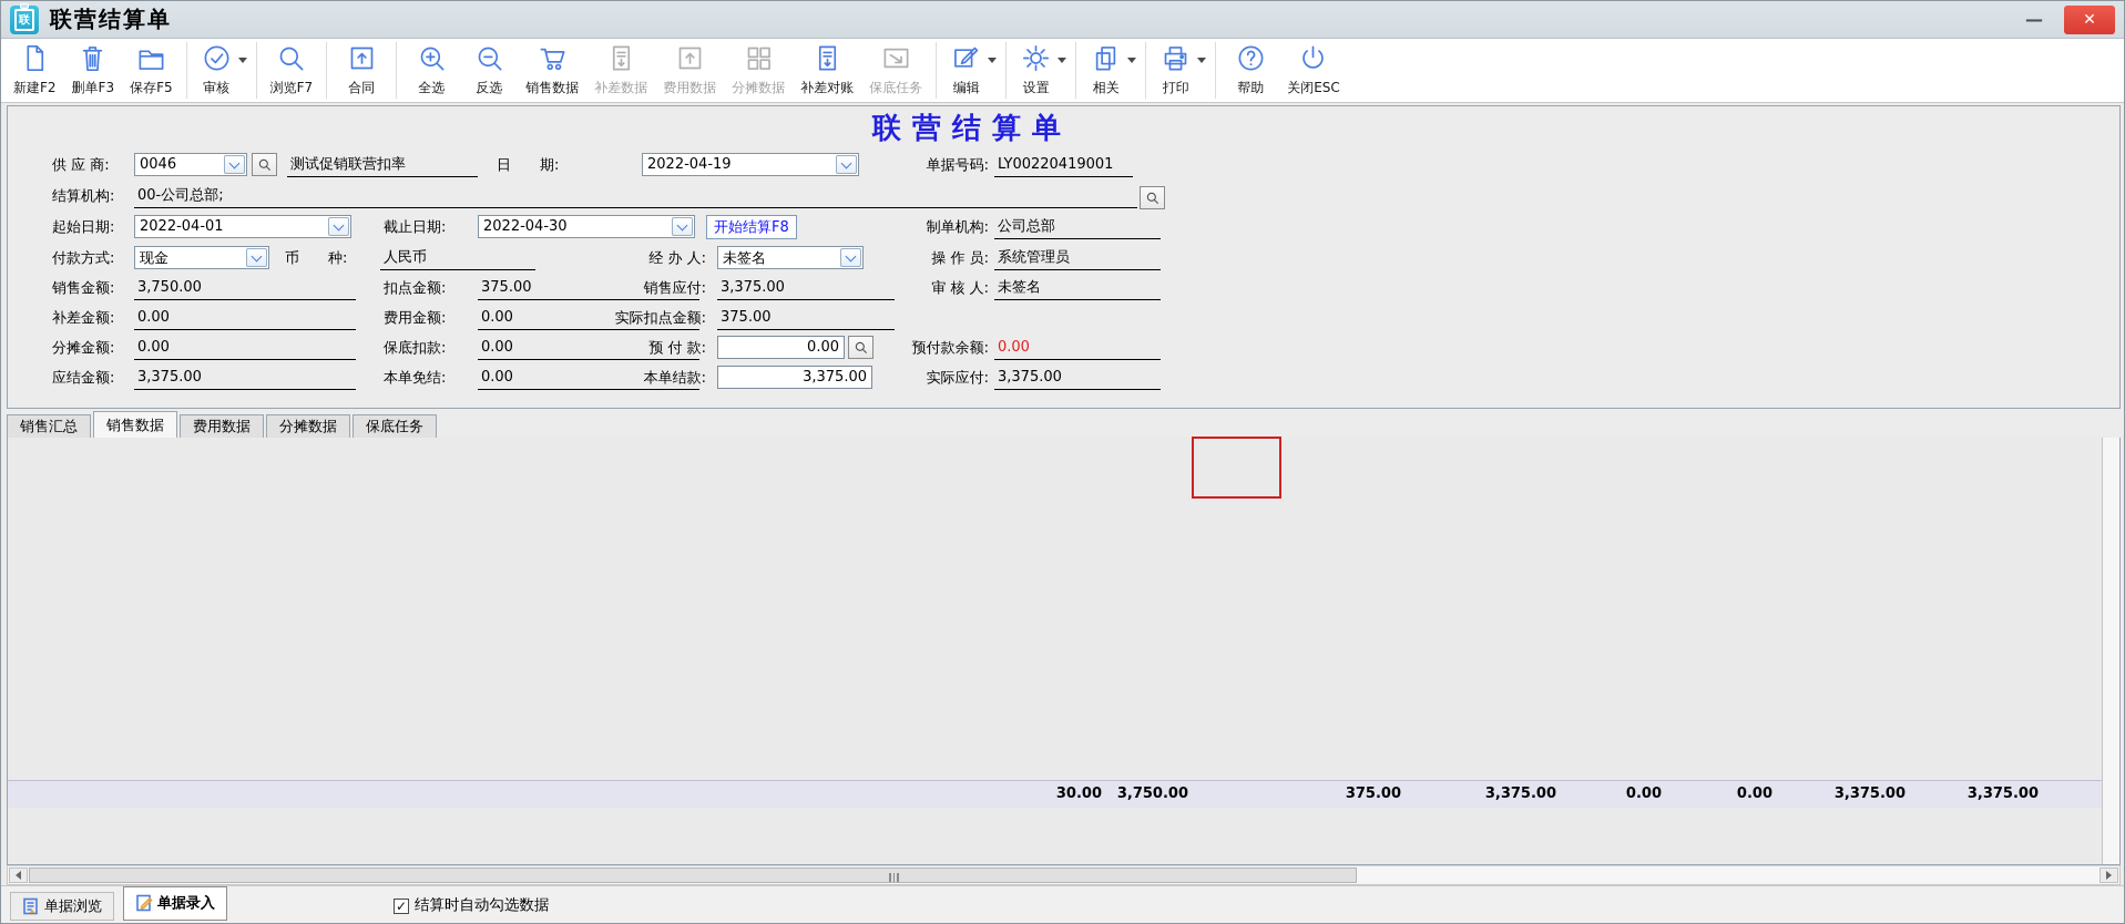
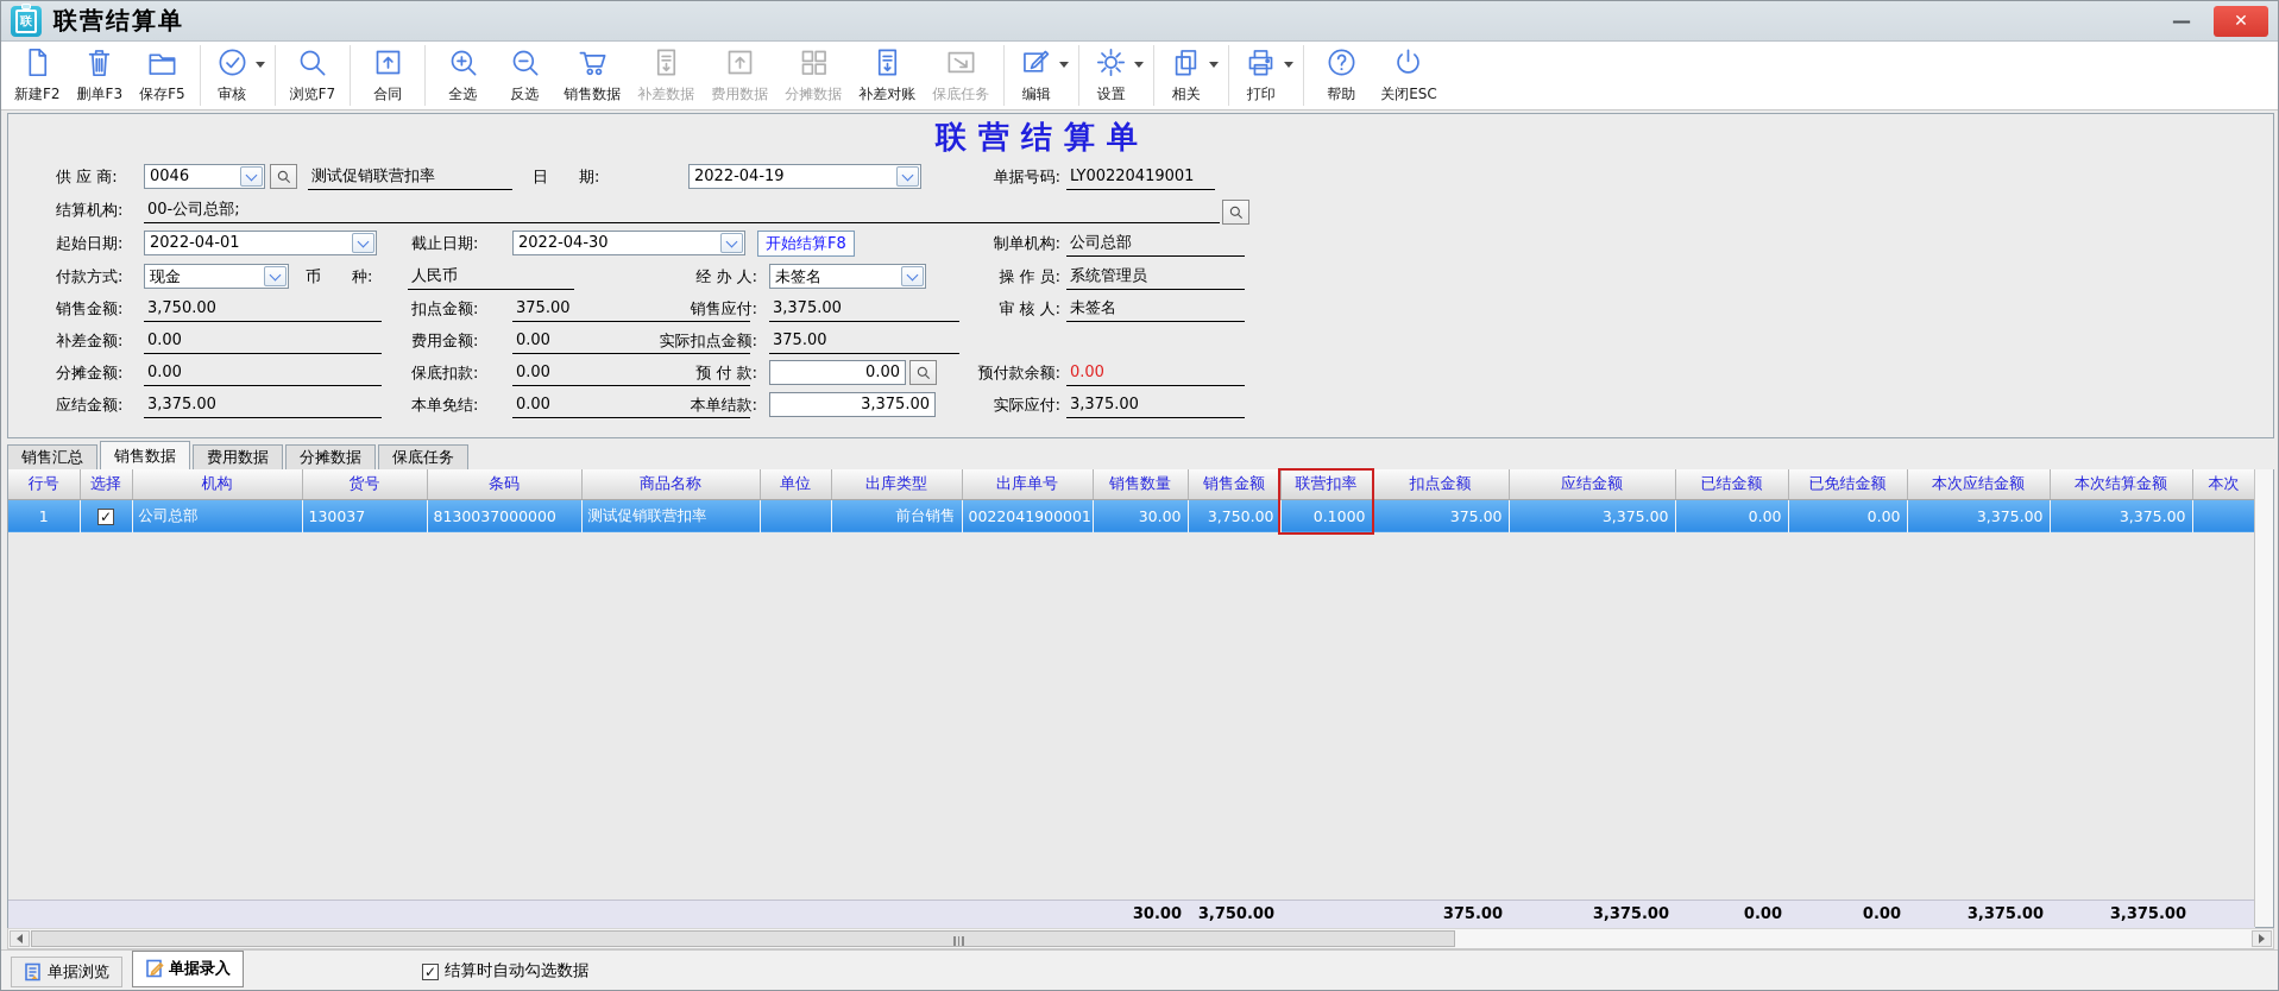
  联
  联营结算单
  —
  ✕
  新建F2
  删单F3
  保存F5
  审核
  浏览F7
  合同
  全选
  反选
  销售数据
  补差数据
  费用数据
  分摊数据
  补差对账
  保底任务
  编辑
  设置
  相关
  打印
  帮助
  关闭ESC
  联营结算单
  供 应 商:
  0046
  测试促销联营扣率
  日 期:
  2022-04-19
  单据号码:
  LY00220419001
  结算机构:
  00-公司总部;
  起始日期:
  2022-04-01
  截止日期:
  2022-04-30
  开始结算F8
  制单机构:
  公司总部
  付款方式:
  现金
  币 种:
  人民币
  经 办 人:
  未签名
  操 作 员:
  系统管理员
  销售金额:
  3,750.00
  扣点金额:
  375.00
  销售应付:
  3,375.00
  审 核 人:
  未签名
  补差金额:
  0.00
  费用金额:
  0.00
  实际扣点金额:
  375.00
  分摊金额:
  0.00
  保底扣款:
  0.00
  预 付 款:
  0.00
  预付款余额:
  0.00
  应结金额:
  3,375.00
  本单免结:
  0.00
  本单结款:
  3,375.00
  实际应付:
  3,375.00
  销售汇总
  销售数据
  费用数据
  分摊数据
  保底任务
+ 行号	选择	机构	货号	条码	商品名称	单位	出库类型	出库单号	销售数量	销售金额	联营扣率	扣点金额	应结金额	已结金额	已免结金额	本次应结金额	本次结算金额	本次
+ 1	✓	公司总部	130037	8130037000000	测试促销联营扣率		前台销售	0022041900001	30.00	3,750.00	0.1000	375.00	3,375.00	0.00	0.00	3,375.00	3,375.00
  									30.00	3,750.00		375.00	3,375.00	0.00	0.00	3,375.00	3,375.00
  单据浏览
  单据录入
  ✓
  结算时自动勾选数据
